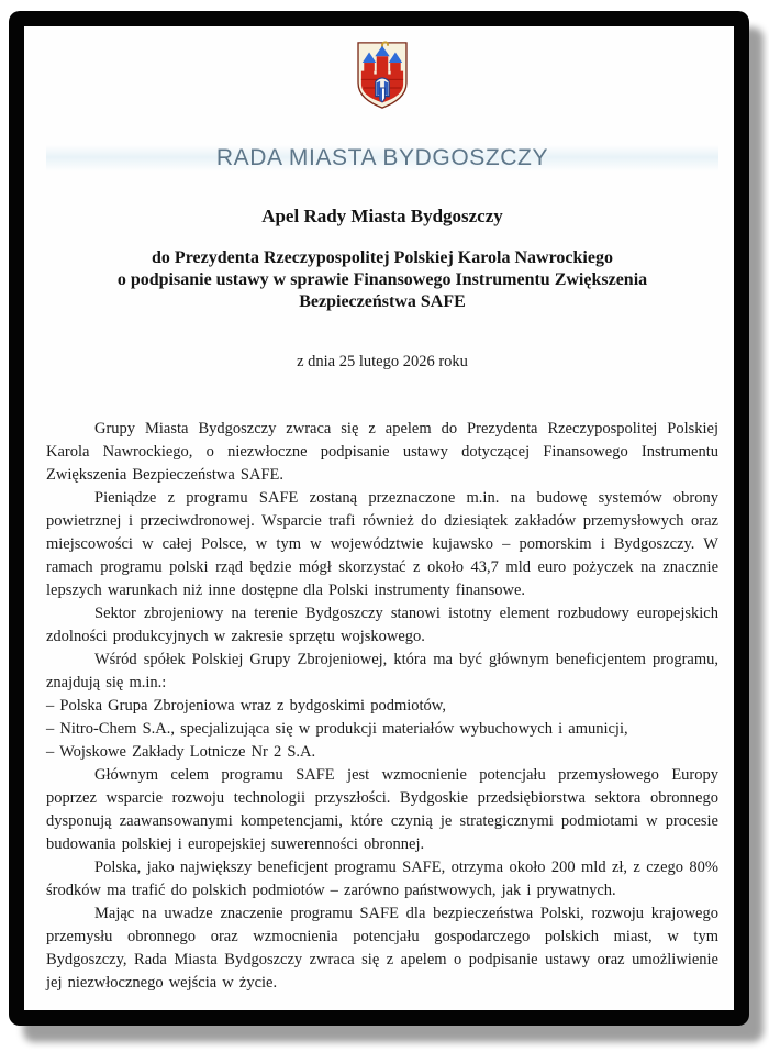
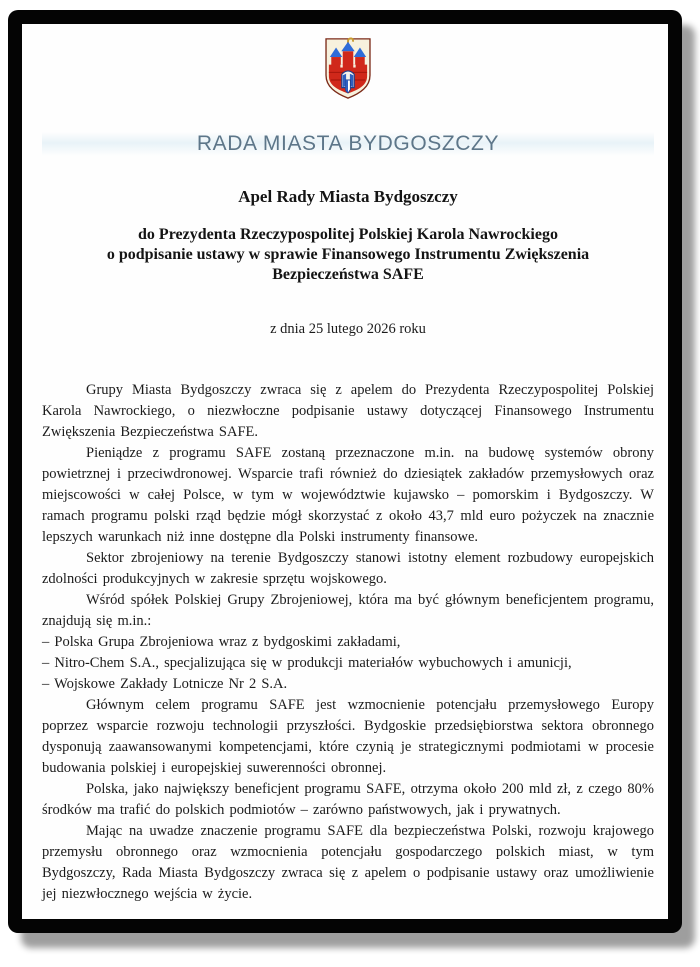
  RADA MIASTA BYDGOSZCZY
  Apel Rady Miasta Bydgoszczy
  do Prezydenta Rzeczypospolitej Polskiej Karola Nawrockiego
  o podpisanie ustawy w sprawie Finansowego Instrumentu Zwiększenia
  Bezpieczeństwa SAFE
  z dnia 25 lutego 2026 roku
  Grupy Miasta Bydgoszczy zwraca się z apelem do Prezydenta Rzeczypospolitej Polskiej Karola Nawrockiego, o niezwłoczne podpisanie ustawy dotyczącej Finansowego Instrumentu Zwiększenia Bezpieczeństwa SAFE.
  Pieniądze z programu SAFE zostaną przeznaczone m.in. na budowę systemów obrony powietrznej i przeciwdronowej. Wsparcie trafi również do dziesiątek zakładów przemysłowych oraz miejscowości w całej Polsce, w tym w województwie kujawsko – pomorskim i Bydgoszczy. W ramach programu polski rząd będzie mógł skorzystać z około 43,7 mld euro pożyczek na znacznie lepszych warunkach niż inne dostępne dla Polski instrumenty finansowe.
  Sektor zbrojeniowy na terenie Bydgoszczy stanowi istotny element rozbudowy europejskich zdolności produkcyjnych w zakresie sprzętu wojskowego.
  Wśród spółek Polskiej Grupy Zbrojeniowej, która ma być głównym beneficjentem programu, znajdują się m.in.:
- – Polska Grupa Zbrojeniowa wraz z bydgoskimi podmiotów,
+ – Polska Grupa Zbrojeniowa wraz z bydgoskimi zakładami,
  – Nitro-Chem S.A., specjalizująca się w produkcji materiałów wybuchowych i amunicji,
  – Wojskowe Zakłady Lotnicze Nr 2 S.A.
  Głównym celem programu SAFE jest wzmocnienie potencjału przemysłowego Europy poprzez wsparcie rozwoju technologii przyszłości. Bydgoskie przedsiębiorstwa sektora obronnego dysponują zaawansowanymi kompetencjami, które czynią je strategicznymi podmiotami w procesie budowania polskiej i europejskiej suwerenności obronnej.
  Polska, jako największy beneficjent programu SAFE, otrzyma około 200 mld zł, z czego 80% środków ma trafić do polskich podmiotów – zarówno państwowych, jak i prywatnych.
  Mając na uwadze znaczenie programu SAFE dla bezpieczeństwa Polski, rozwoju krajowego przemysłu obronnego oraz wzmocnienia potencjału gospodarczego polskich miast, w tym Bydgoszczy, Rada Miasta Bydgoszczy zwraca się z apelem o podpisanie ustawy oraz umożliwienie jej niezwłocznego wejścia w życie.
